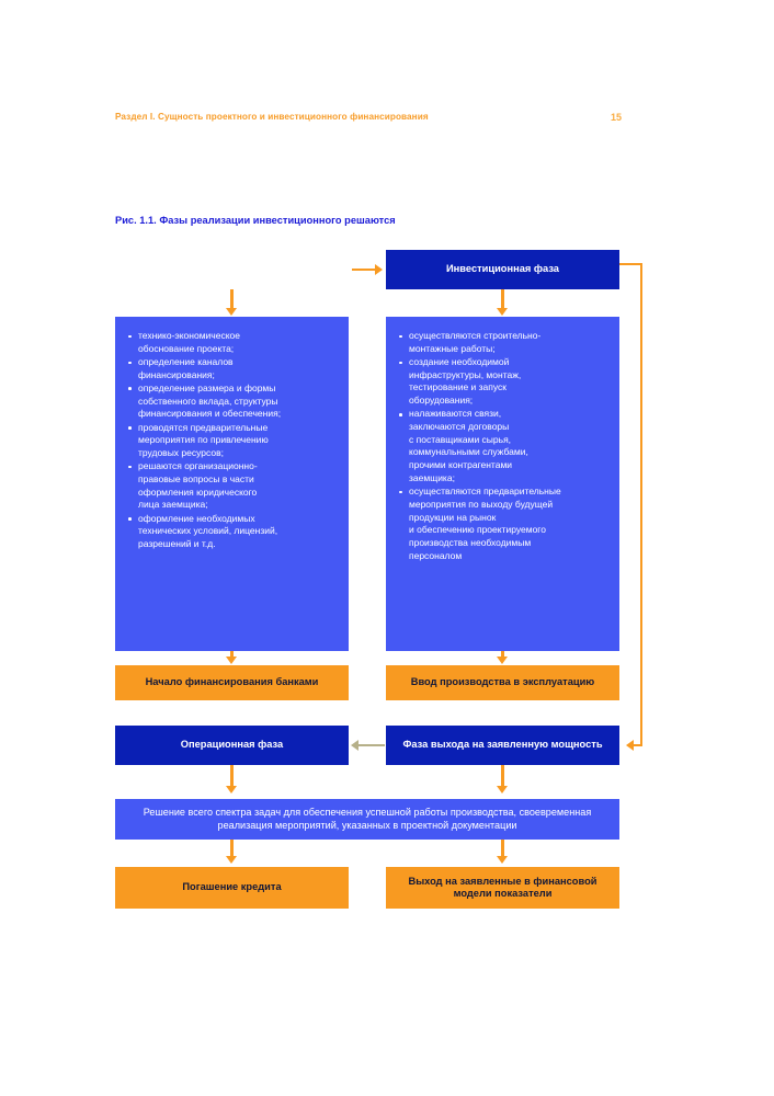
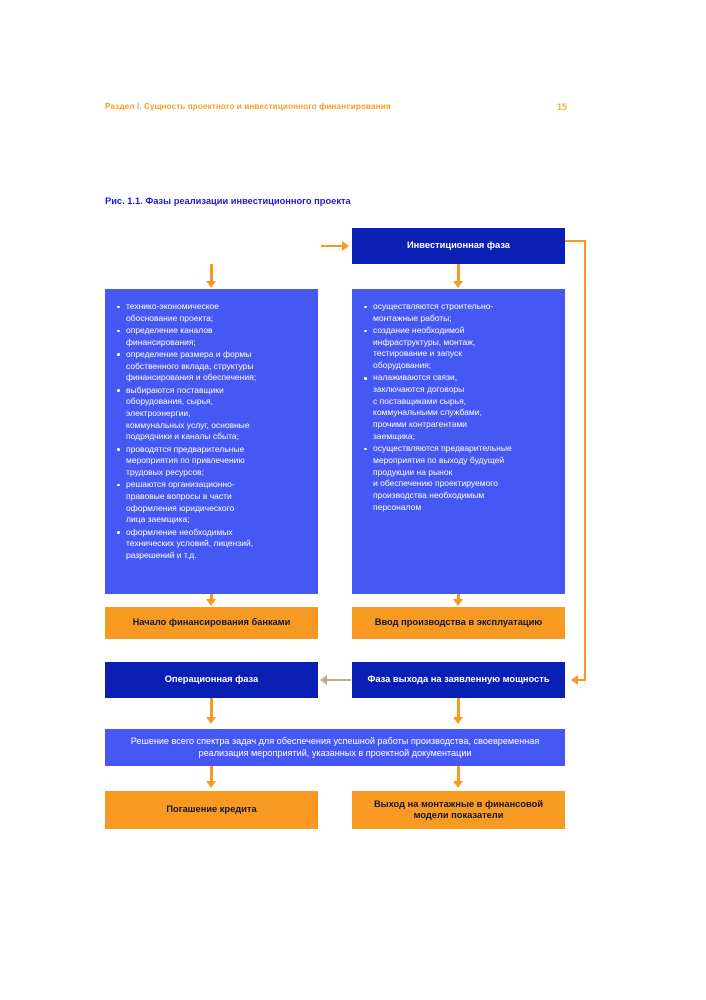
  Раздел I. Сущность проектного и инвестиционного финансирования
  15
- Рис. 1.1. Фазы реализации инвестиционного решаются
+ Рис. 1.1. Фазы реализации инвестиционного проекта
  Инвестиционная фаза
  технико-экономическое
  обоснование проекта;
  определение каналов
  финансирования;
  определение размера и формы
  собственного вклада, структуры
  финансирования и обеспечения;
+ выбираются поставщики
+ оборудования, сырья,
+ электроэнергии,
+ коммунальных услуг, основные
+ подрядчики и каналы сбыта;
  проводятся предварительные
  мероприятия по привлечению
  трудовых ресурсов;
  решаются организационно-
  правовые вопросы в части
  оформления юридического
  лица заемщика;
  оформление необходимых
  технических условий, лицензий,
  разрешений и т.д.
  осуществляются строительно-
  монтажные работы;
  создание необходимой
  инфраструктуры, монтаж,
  тестирование и запуск
  оборудования;
  налаживаются связи,
  заключаются договоры
  с поставщиками сырья,
  коммунальными службами,
  прочими контрагентами
  заемщика;
  осуществляются предварительные
  мероприятия по выходу будущей
  продукции на рынок
  и обеспечению проектируемого
  производства необходимым
  персоналом
  Начало финансирования банками
  Ввод производства в эксплуатацию
  Операционная фаза
  Фаза выхода на заявленную мощность
  Решение всего спектра задач для обеспечения успешной работы производства, своевременная реализация мероприятий, указанных в проектной документации
  Погашение кредита
- Выход на заявленные в финансовой модели показатели
+ Выход на монтажные в финансовой модели показатели
